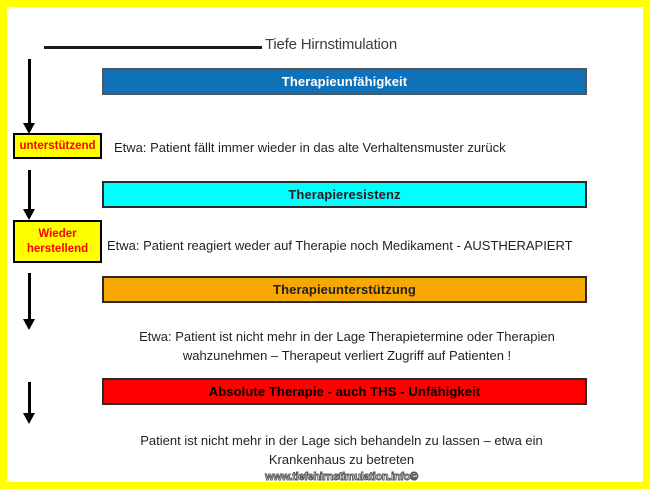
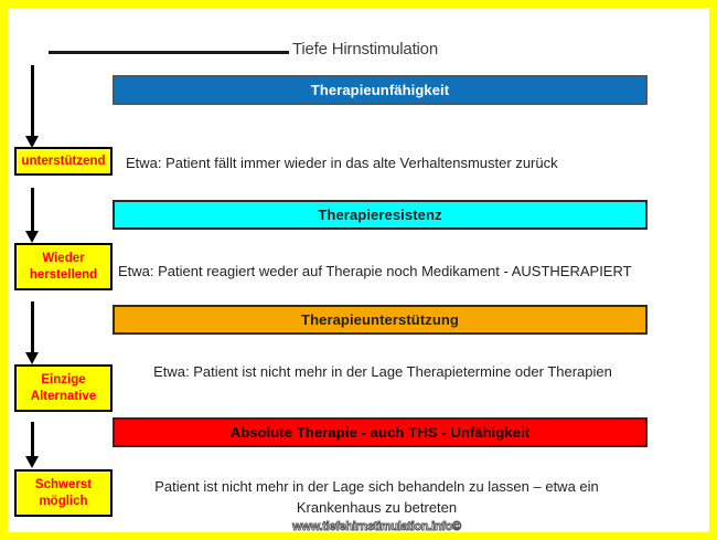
  Tiefe Hirnstimulation
  unterstützend
  Wieder
  herstellend
+ Einzige
+ Alternative
+ Schwerst
+ möglich
  Therapieunfähigkeit
  Therapieresistenz
  Therapieunterstützung
  Absolute Therapie - auch THS - Unfähigkeit
  Etwa: Patient fällt immer wieder in das alte Verhaltensmuster zurück
  Etwa: Patient reagiert weder auf Therapie noch Medikament - AUSTHERAPIERT
  Etwa: Patient ist nicht mehr in der Lage Therapietermine oder Therapien
- wahzunehmen – Therapeut verliert Zugriff auf Patienten !
  Patient ist nicht mehr in der Lage sich behandeln zu lassen – etwa ein
  Krankenhaus zu betreten
  www.tiefehirnstimulation.info©
